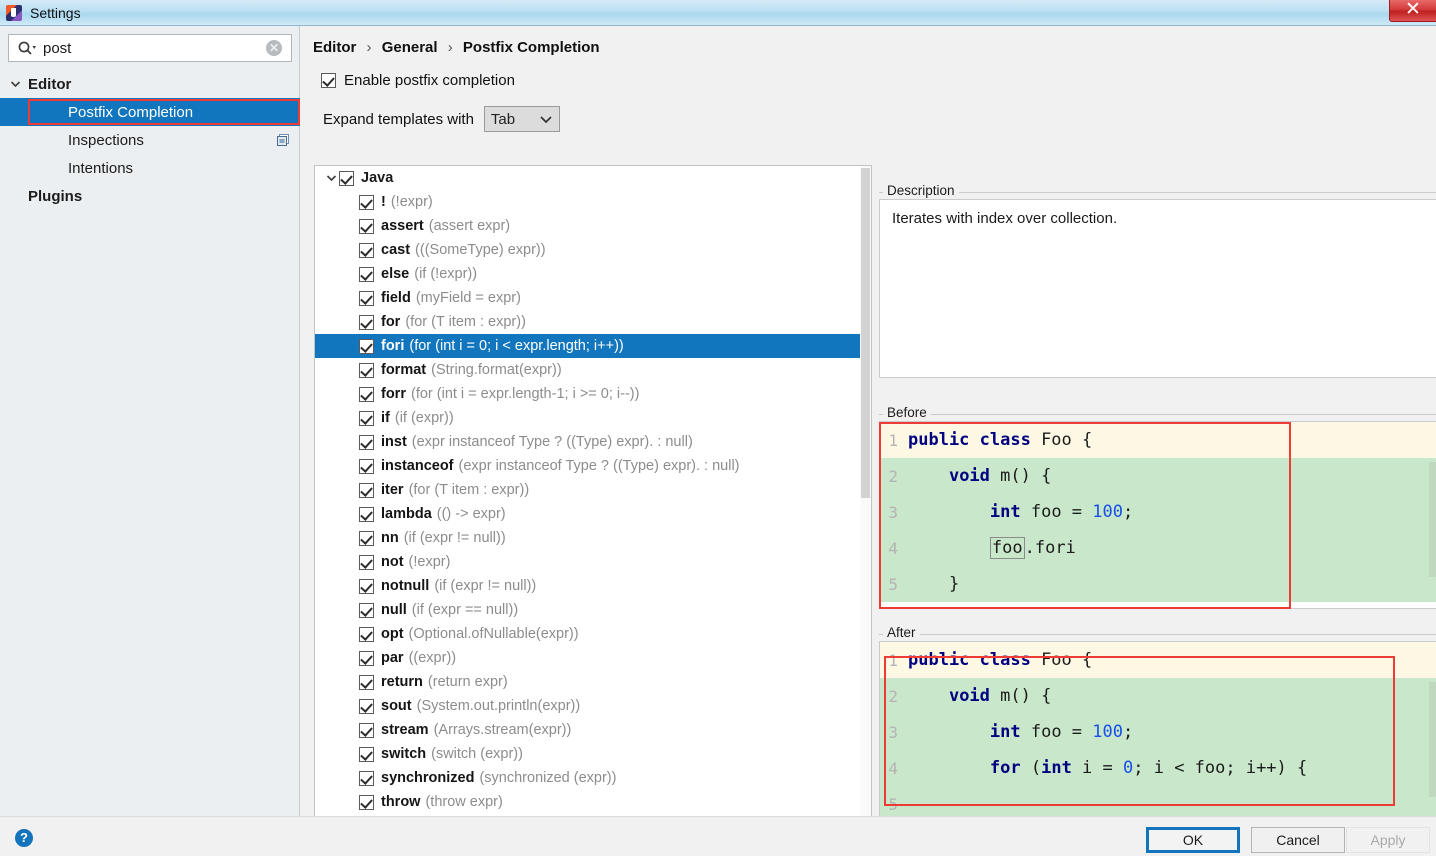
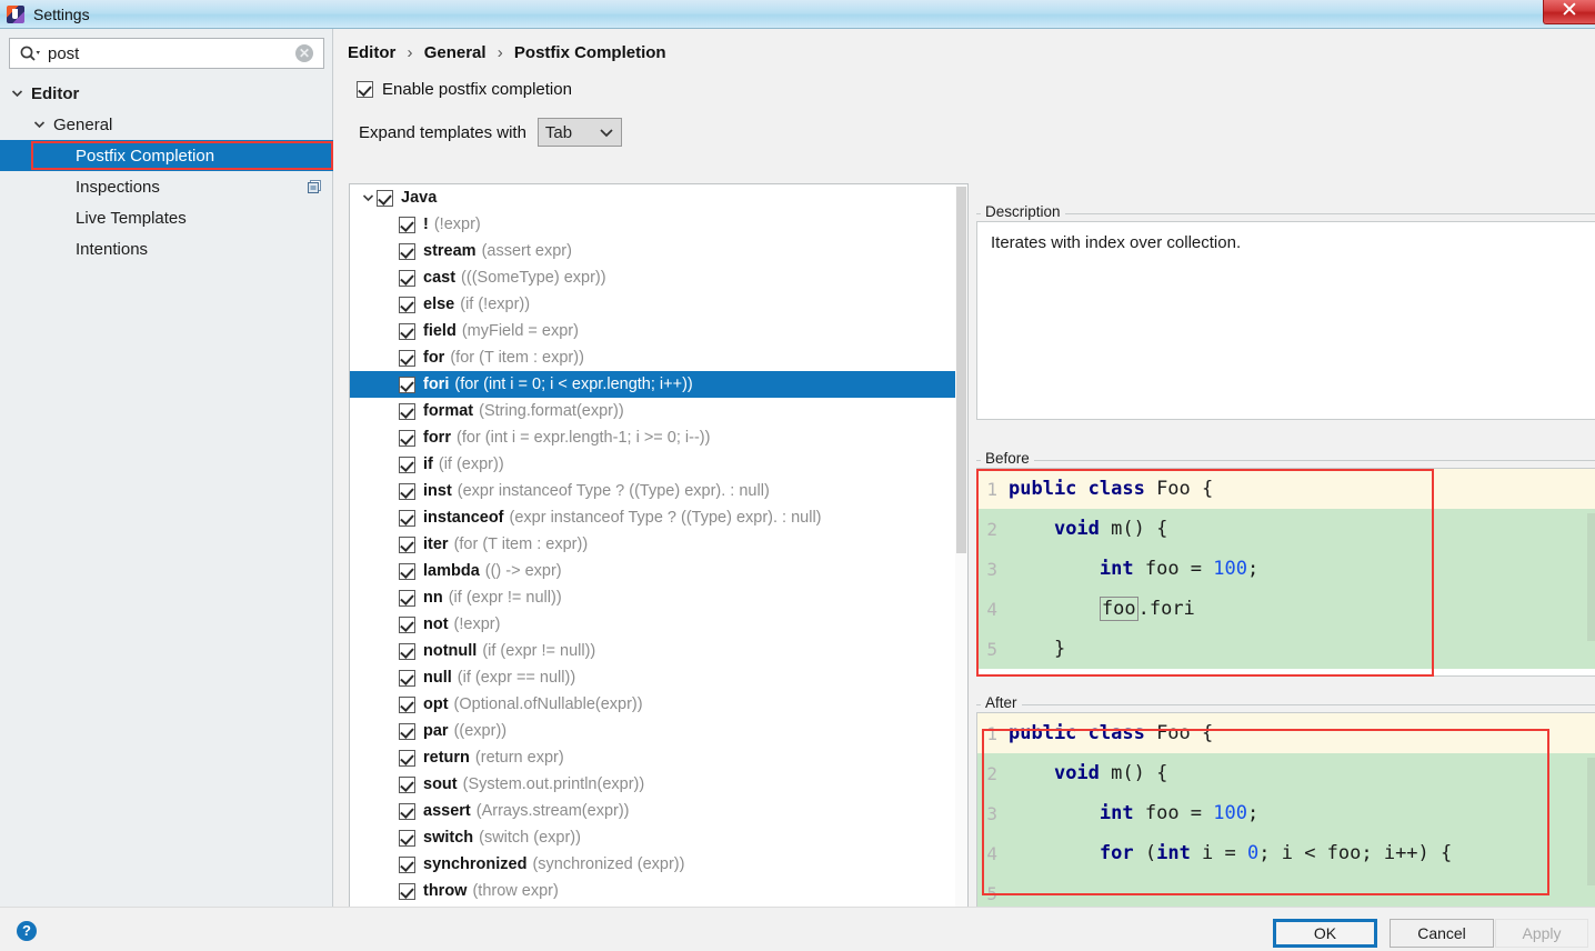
  Settings
  ✕
  post
  ✕
  Editor
+ General
  Postfix Completion
  Inspections
+ Live Templates
  Intentions
- Plugins
  Editor › General › Postfix Completion
  Enable postfix completion
  Expand templates with
  Tab
  Java
  !
  (!expr)
- assert
+ stream
  (assert expr)
  cast
  (((SomeType) expr))
  else
  (if (!expr))
  field
  (myField = expr)
  for
  (for (T item : expr))
  fori
  (for (int i = 0; i < expr.length; i++))
  format
  (String.format(expr))
  forr
  (for (int i = expr.length-1; i >= 0; i--))
  if
  (if (expr))
  inst
  (expr instanceof Type ? ((Type) expr). : null)
  instanceof
  (expr instanceof Type ? ((Type) expr). : null)
  iter
  (for (T item : expr))
  lambda
  (() -> expr)
  nn
  (if (expr != null))
  not
  (!expr)
  notnull
  (if (expr != null))
  null
  (if (expr == null))
  opt
  (Optional.ofNullable(expr))
  par
  ((expr))
  return
  (return expr)
  sout
  (System.out.println(expr))
- stream
+ assert
  (Arrays.stream(expr))
  switch
  (switch (expr))
  synchronized
  (synchronized (expr))
  throw
  (throw expr)
  Description
  Iterates with index over collection.
  Before
  1
  public class
  Foo {
  2
  void
  m() {
  3
  int
  foo =
  100
  ;
  4
  foo
  .fori
  5
  }
  After
  1
  public class
  Foo {
  2
  void
  m() {
  3
  int
  foo =
  100
  ;
  4
  for
  (
  int
  i =
  0
  ; i < foo; i++) {
  5
  ?
  OK
  Cancel
  Apply
